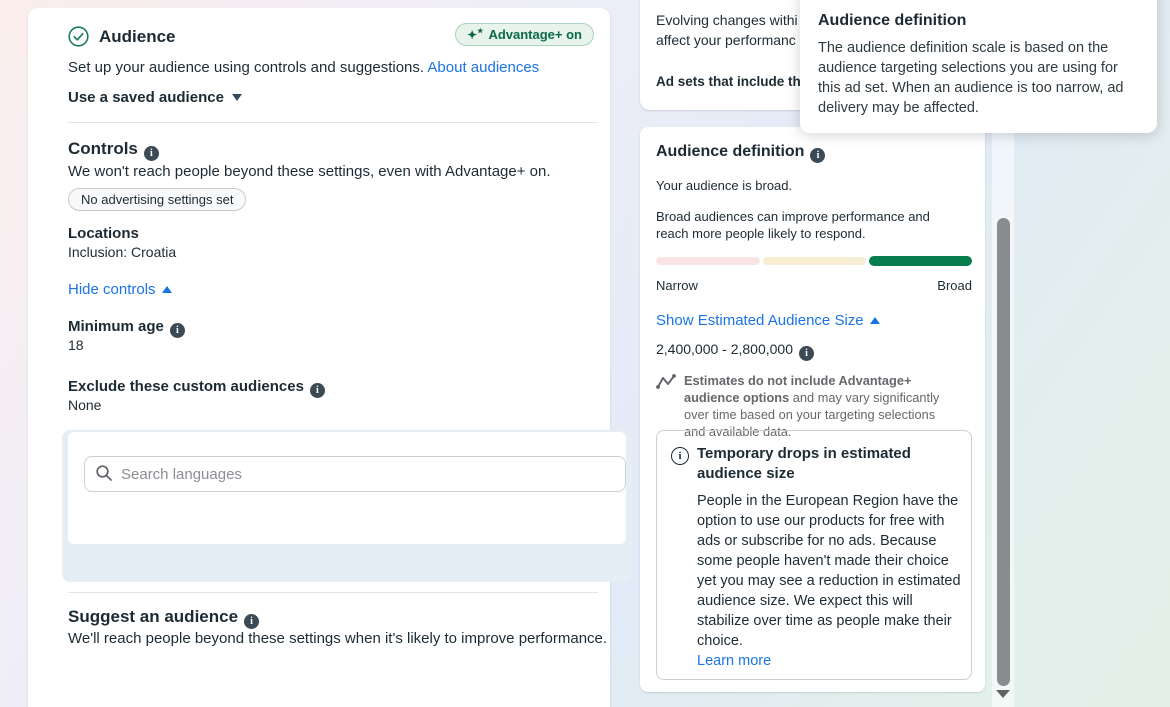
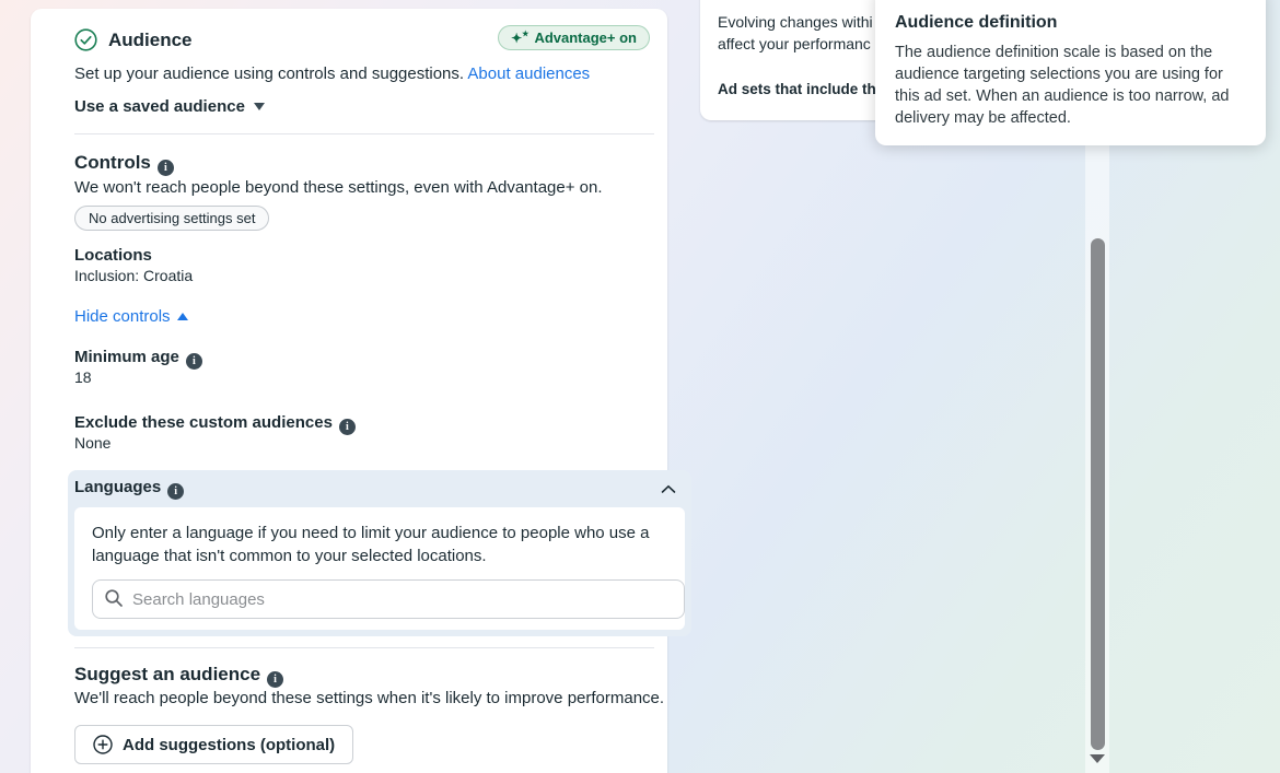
  Audience
  Advantage+ on
  Set up your audience using controls and suggestions. About audiences
  Use a saved audience
  Controls i
  We won't reach people beyond these settings, even with Advantage+ on.
  No advertising settings set
  Locations
  Inclusion: Croatia
  Hide controls
  Minimum age i
  18
  Exclude these custom audiences i
  None
+ Languages i
+ Only enter a language if you need to limit your audience to people who use a language that isn't common to your selected locations.
  Search languages
  Suggest an audience i
  We'll reach people beyond these settings when it's likely to improve performance.
+ Add suggestions (optional)
  Evolving changes withi
  affect your performanc
  Ad sets that include th
- Audience definition i
- Your audience is broad.
- Broad audiences can improve performance and reach more people likely to respond.
- Narrow
- Broad
- Show Estimated Audience Size
- 2,400,000 - 2,800,000 i
- Estimates do not include Advantage+ audience options and may vary significantly over time based on your targeting selections and available data.
- i
- Temporary drops in estimated audience size
- People in the European Region have the option to use our products for free with ads or subscribe for no ads. Because some people haven't made their choice yet you may see a reduction in estimated audience size. We expect this will stabilize over time as people make their choice.
- Learn more
  Audience definition
  The audience definition scale is based on the audience targeting selections you are using for this ad set. When an audience is too narrow, ad delivery may be affected.
